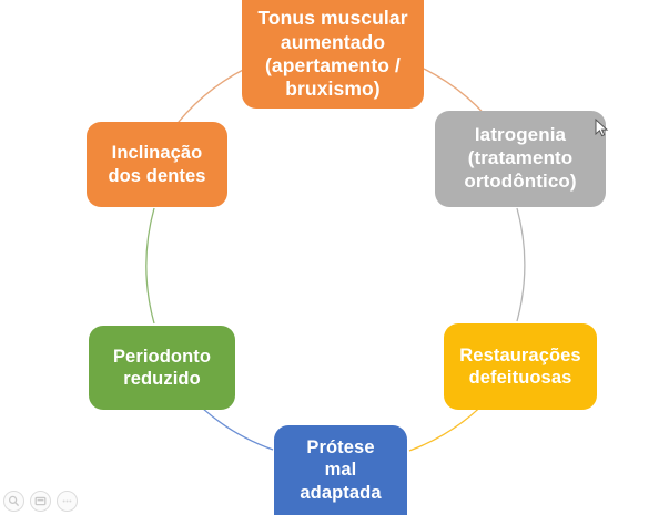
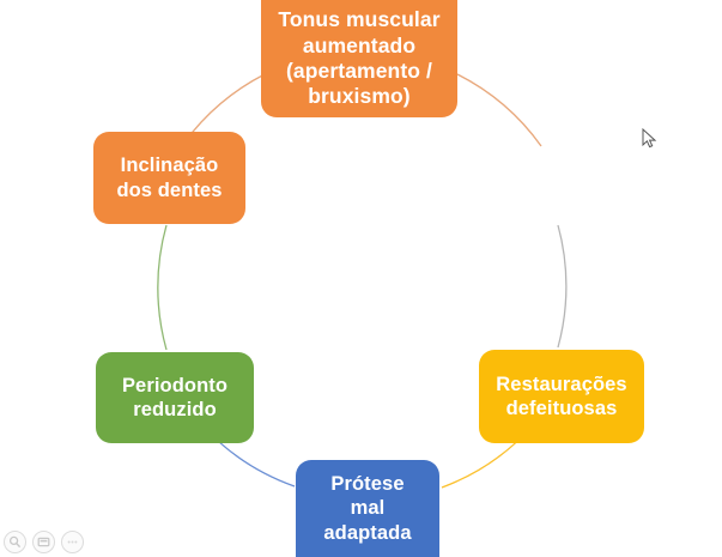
  Tonus muscular
  aumentado
  (apertamento /
  bruxismo)
- Iatrogenia
- (tratamento
- ortodôntico)
  Restaurações
  defeituosas
  Prótese
  mal
  adaptada
  Periodonto
  reduzido
  Inclinação
  dos dentes
